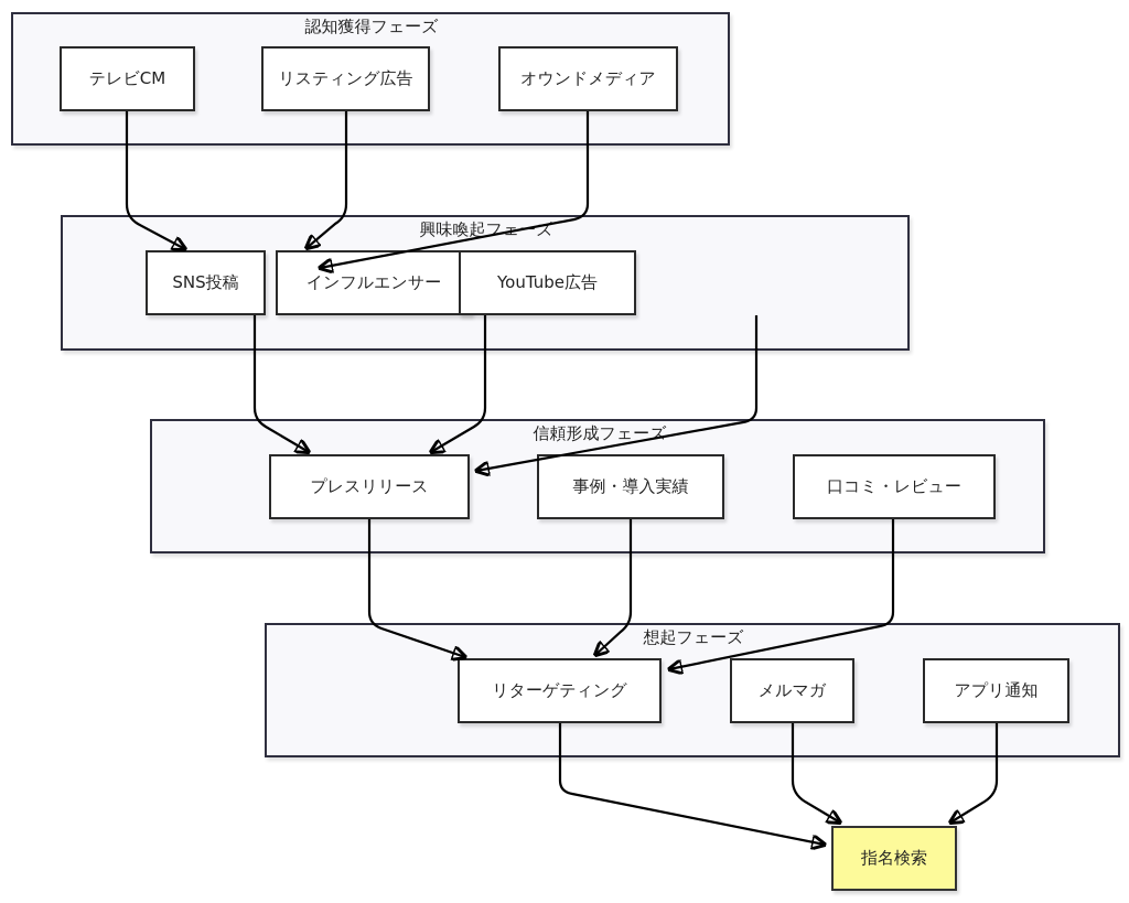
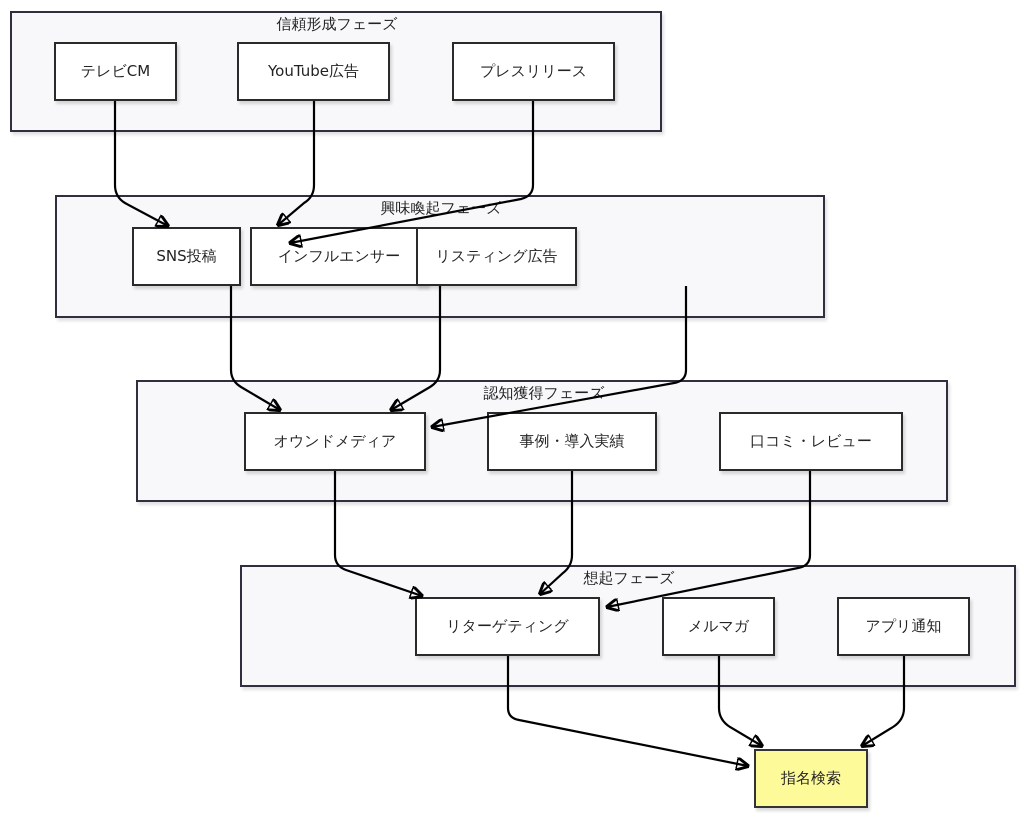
- 認知獲得フェーズ
+ 信頼形成フェーズ
  興味喚起フェズ
- 信頼形成フェーズ
+ 認知獲得フェーズ
  想起フェーズ
  テレビCM
- リスティング広告
+ YouTube広告
- オウンドメディア
+ プレスリリース
  SNS投稿
  インフルエンサー
- YouTube広告
+ リスティング広告
- プレスリリース
+ オウンドメディア
  事例・導入実績
  口コミ・レビュー
  リターゲティング
  メルマガ
  アプリ通知
  指名検索
